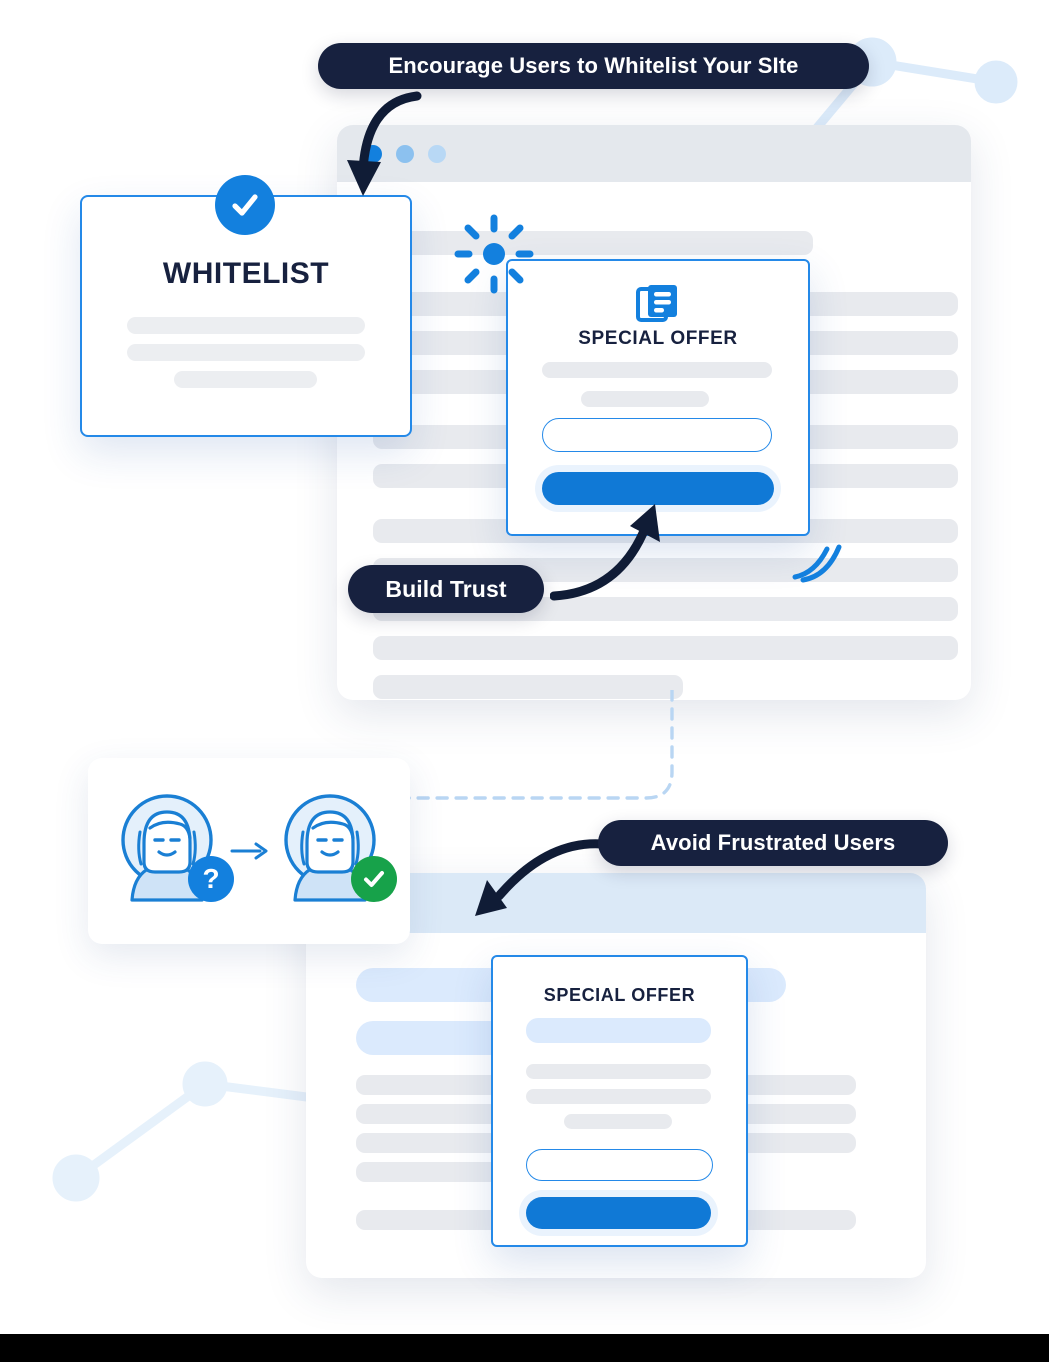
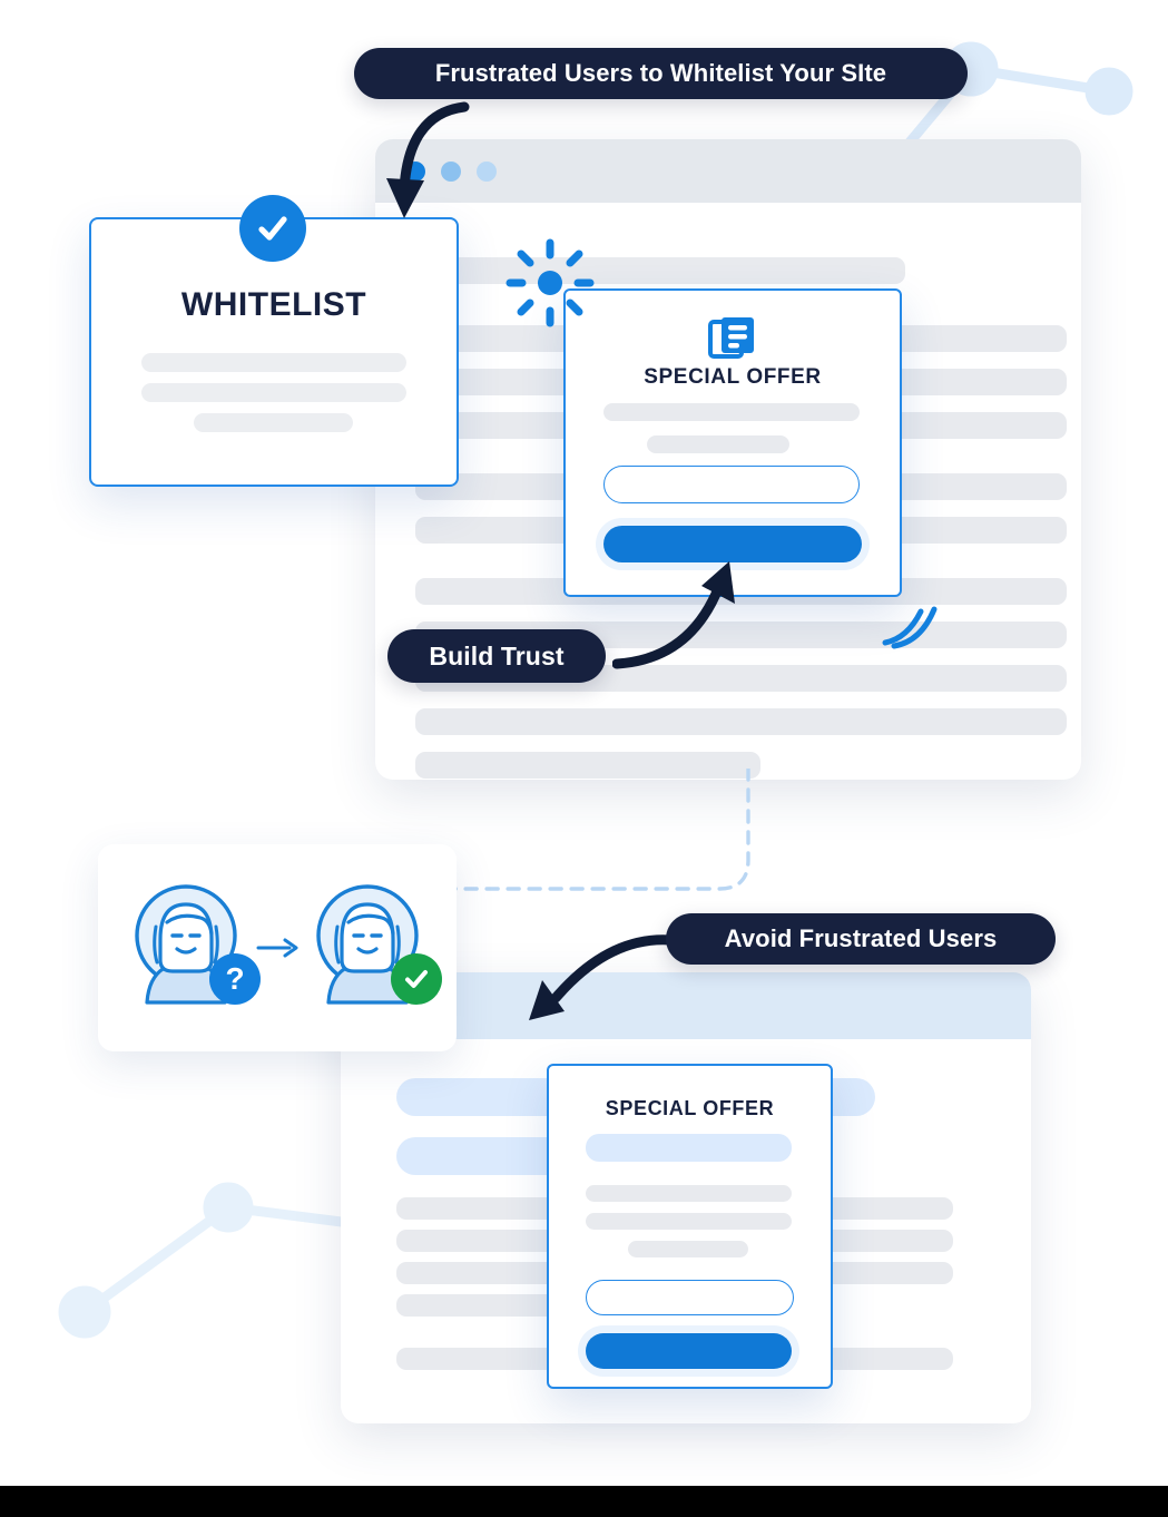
  WHITELIST
  SPECIAL OFFER
- Encourage Users to Whitelist Your SIte
+ Frustrated Users to Whitelist Your SIte
  Build Trust
  Avoid Frustrated Users
  SPECIAL OFFER
  ?
